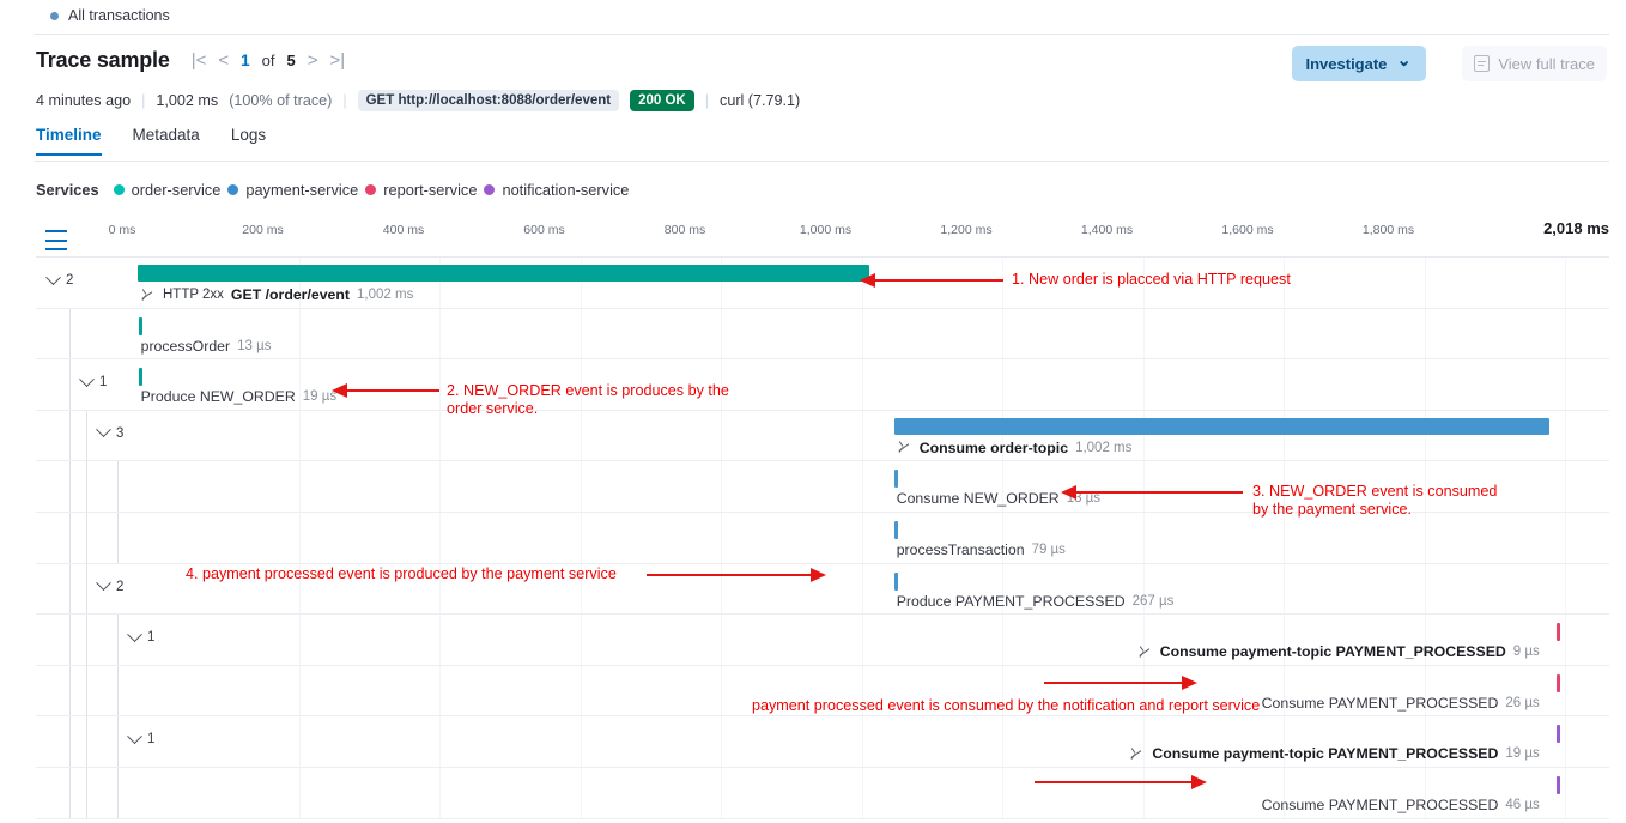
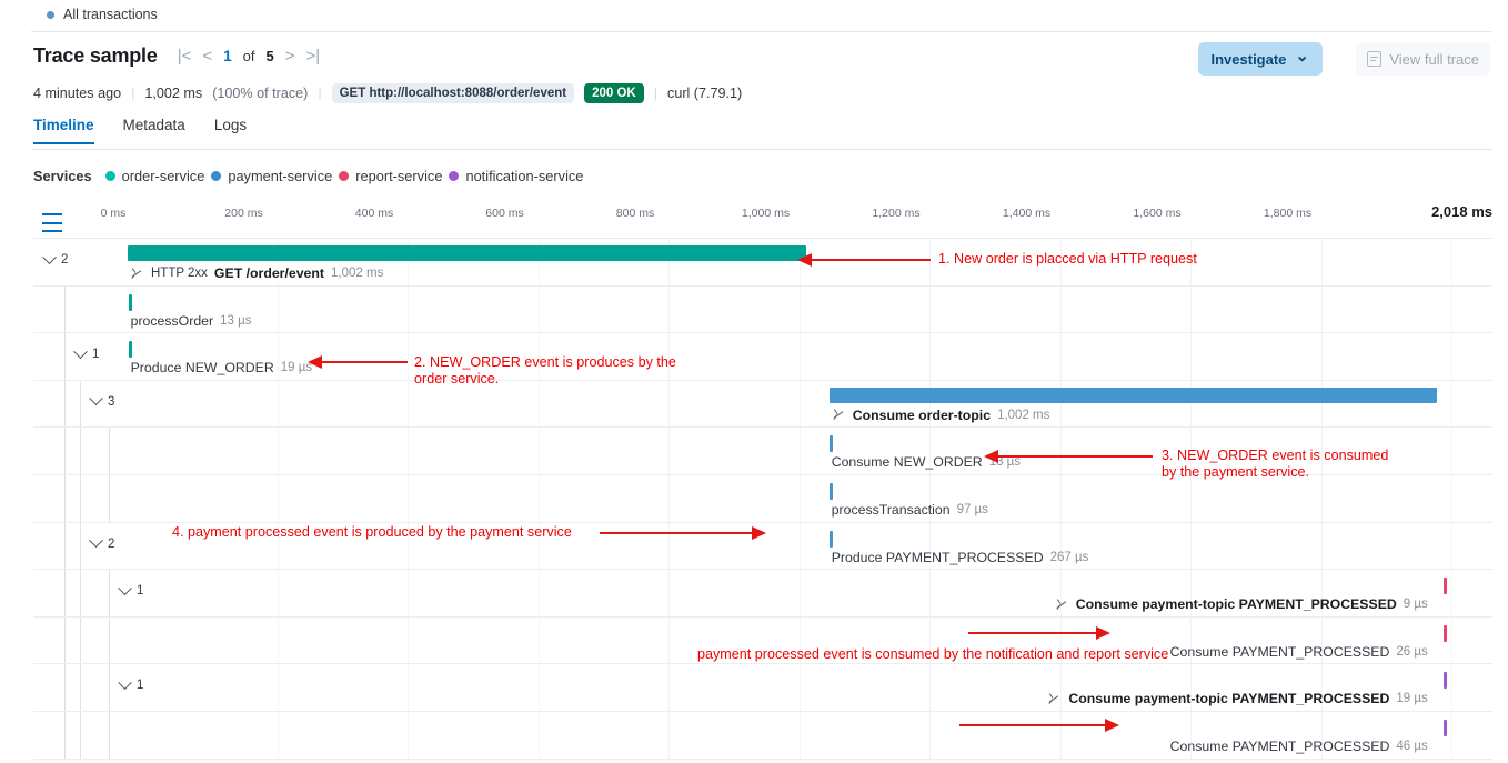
  All transactions
  Trace sample
  |<
  <
  1
  of
  5
  >
  >|
  Investigate
  ⌄
  View full trace
  4 minutes ago
  |
  1,002 ms
  (100% of trace)
  GET http://localhost:8088/order/event
  200 OK
  |
  curl (7.79.1)
  Timeline
  Metadata
  Logs
  Services
  order-service
  payment-service
  report-service
  notification-service
  0 ms
  200 ms
  400 ms
  600 ms
  800 ms
  1,000 ms
  1,200 ms
  1,400 ms
  1,600 ms
  1,800 ms
  2,018 ms
  2
  HTTP 2xx
  GET /order/event
  1,002 ms
  processOrder
  13 µs
  1
  Produce NEW_ORDER
  19 µs
  3
  Consume order-topic
  1,002 ms
  Consume NEW_ORDER
  13 µs
  processTransaction
- 79 µs
+ 97 µs
  2
  Produce PAYMENT_PROCESSED
  267 µs
  1
  Consume payment-topic PAYMENT_PROCESSED
  9 µs
  Consume PAYMENT_PROCESSED
  26 µs
  1
  Consume payment-topic PAYMENT_PROCESSED
  19 µs
  Consume PAYMENT_PROCESSED
  46 µs
  1. New order is placced via HTTP request
  2. NEW_ORDER event is produces by the
  order service.
  3. NEW_ORDER event is consumed
  by the payment service.
  4. payment processed event is produced by the payment service
  payment processed event is consumed by the notification and report service
